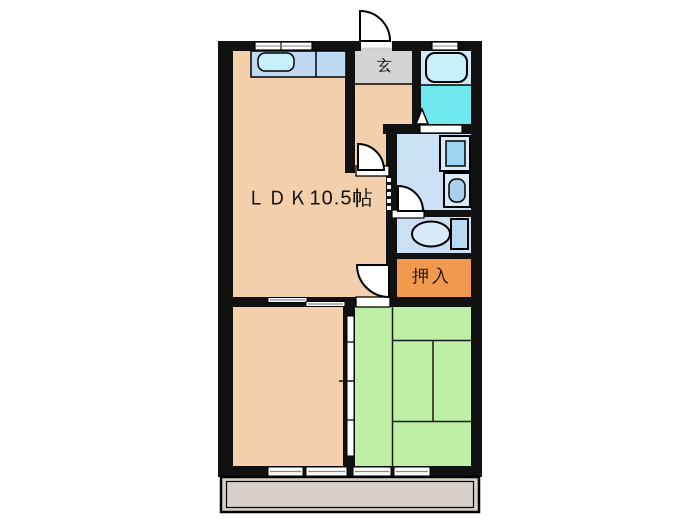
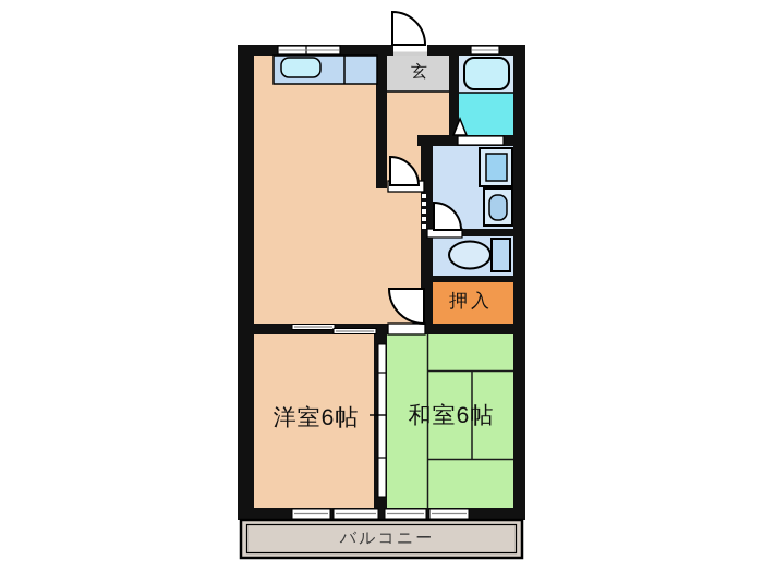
- ＬＤＫ10.5帖
  玄
  押入
+ 洋室6帖
+ 和室6帖
+ バルコニー
